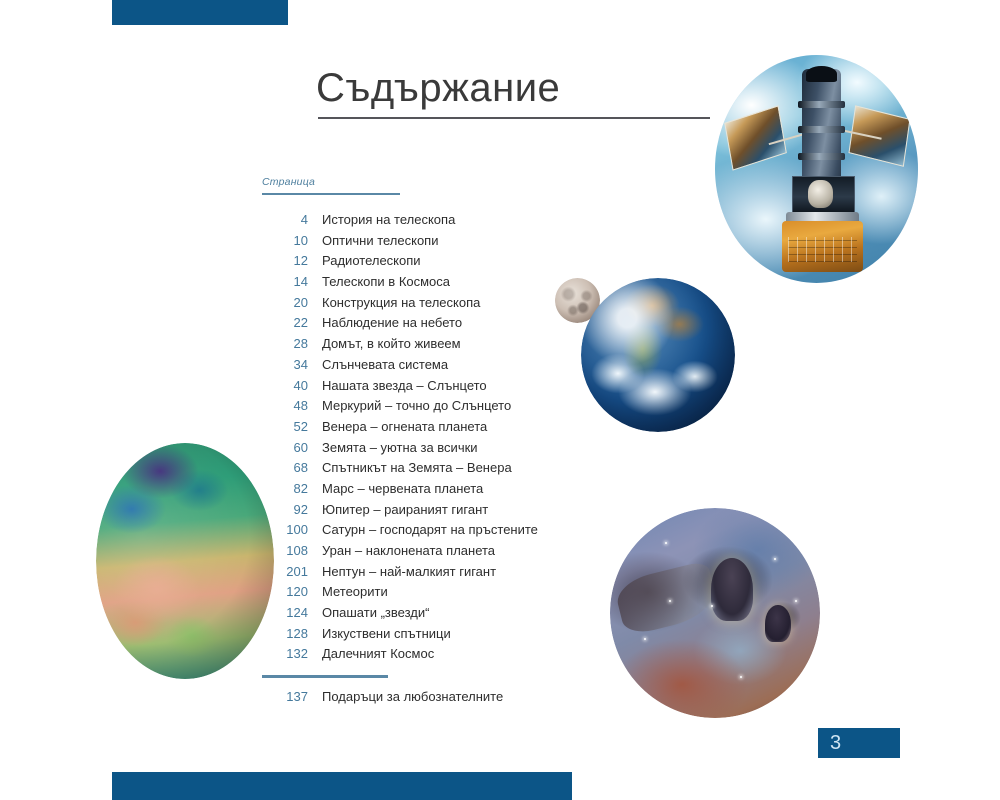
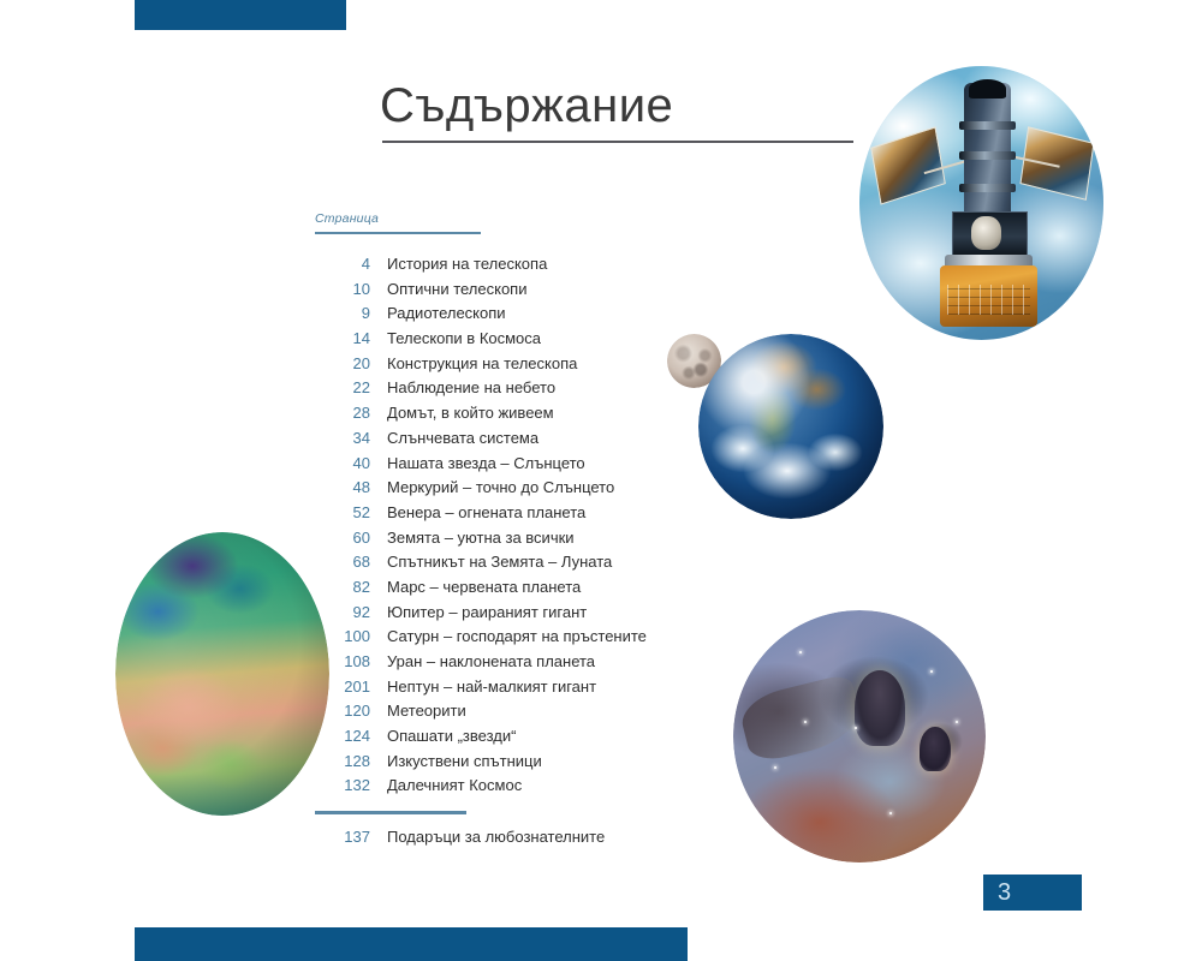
  Съдържание
  Страница
  4
  История на телескопа
  10
  Оптични телескопи
- 12
+ 9
  Радиотелескопи
  14
  Телескопи в Космоса
  20
  Конструкция на телескопа
  22
  Наблюдение на небето
  28
  Домът, в който живеем
  34
  Слънчевата система
  40
  Нашата звезда – Слънцето
  48
  Меркурий – точно до Слънцето
  52
  Венера – огнената планета
  60
  Земята – уютна за всички
  68
- Спътникът на Земята – Венера
+ Спътникът на Земята – Луната
  82
  Марс – червената планета
  92
  Юпитер – раираният гигант
  100
  Сатурн – господарят на пръстените
  108
  Уран – наклонената планета
  201
  Нептун – най-малкият гигант
  120
  Метеорити
  124
  Опашати „звезди“
  128
  Изкуствени спътници
  132
  Далечният Космос
  137
  Подаръци за любознателните
  3
